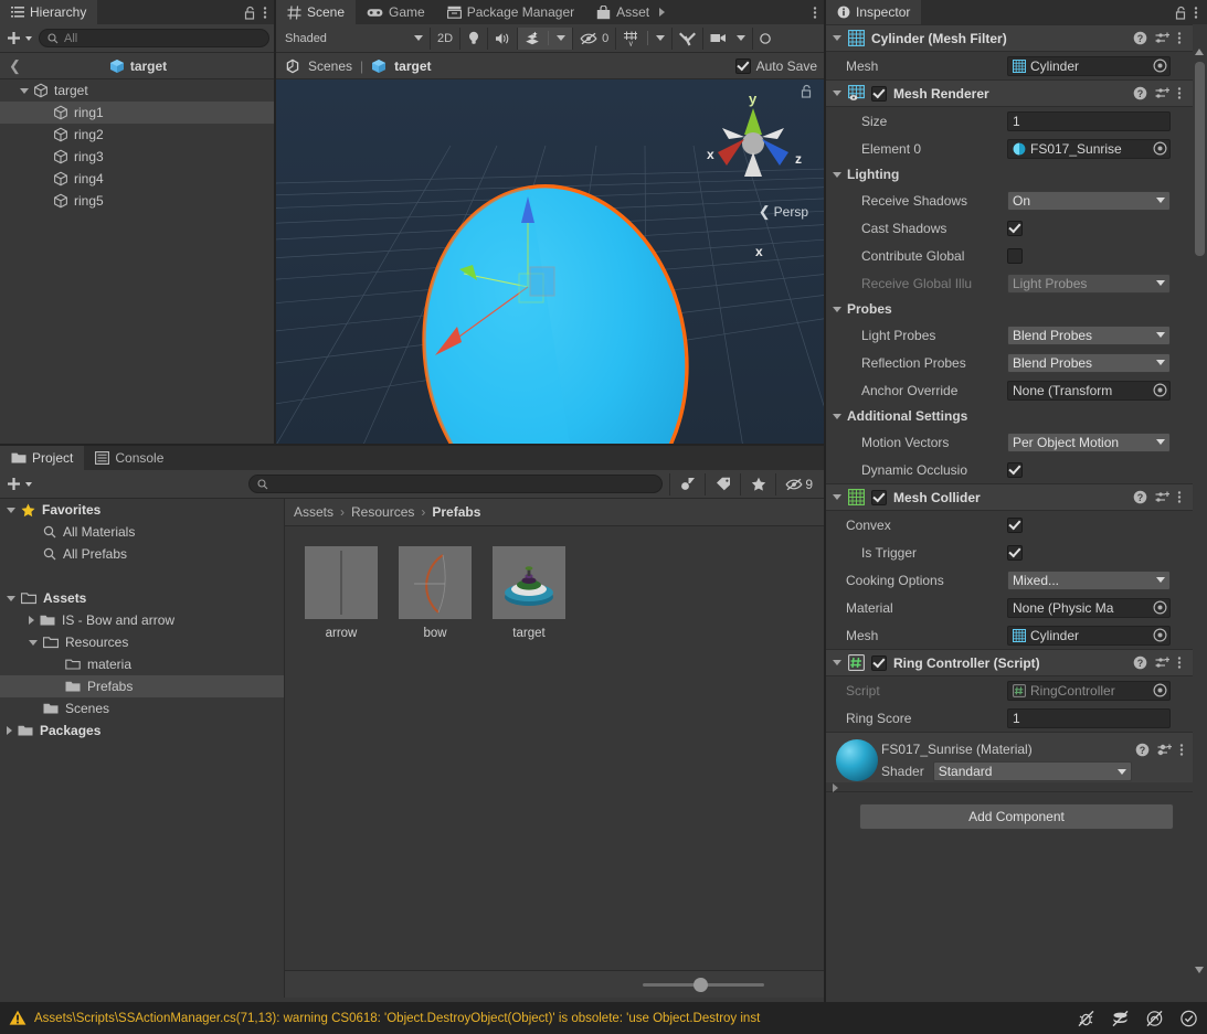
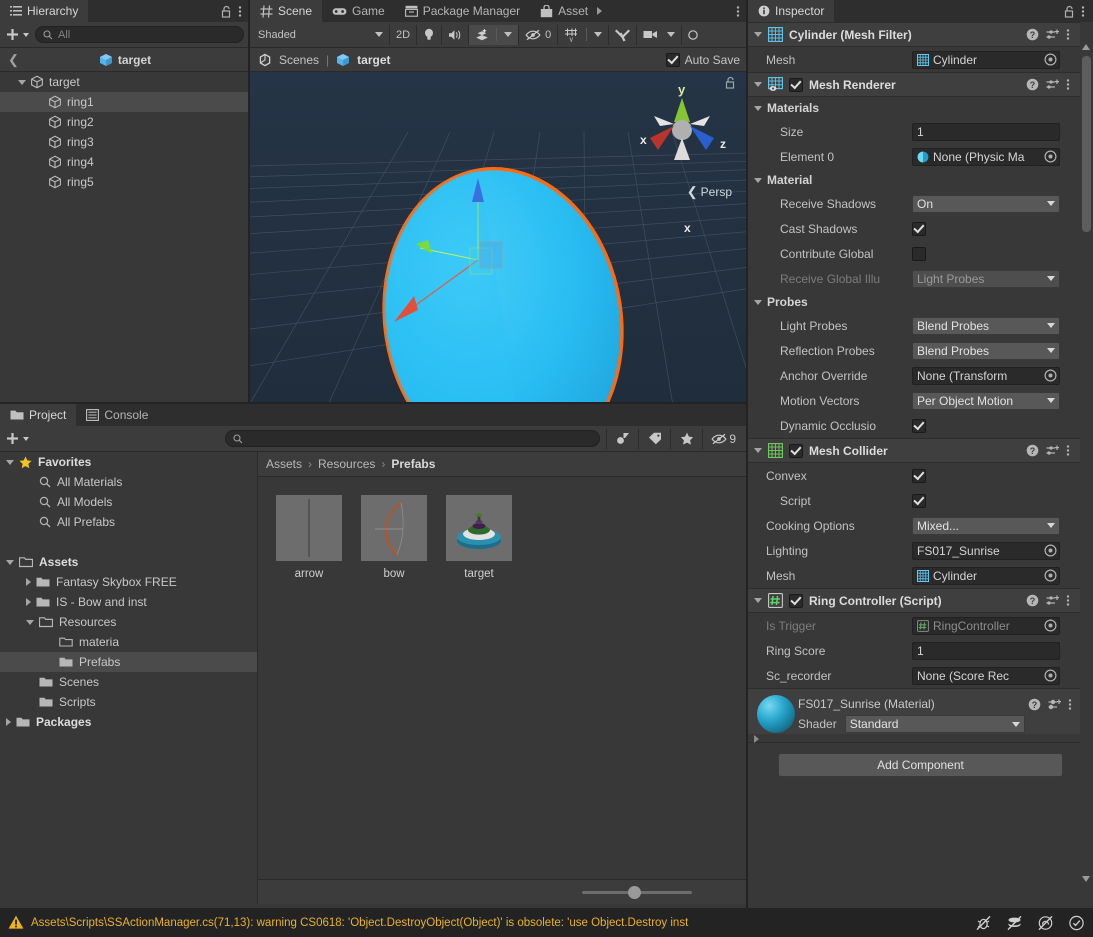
  Hierarchy
  All
  ❮
  target
  target
  ring1
  ring2
  ring3
  ring4
  ring5
  Scene
  Game
  Package Manager
  Asset
  Shaded
  2D
  0
  Scenes
  |
  target
  Auto Save
  x
  y
  x
  z
  ❮
  Persp
  Project
  Console
  9
  Favorites
  All Materials
+ All Models
  All Prefabs
  Assets
+ Fantasy Skybox FREE
- IS - Bow and arrow
+ IS - Bow and inst
  Resources
  materia
  Prefabs
  Scenes
+ Scripts
  Packages
  Assets
  ›
  Resources
  ›
  Prefabs
  arrow
  bow
  target
  Inspector
  Cylinder (Mesh Filter)
  ?
  Mesh
  Cylinder
  Mesh Renderer
  ?
+ Materials
  Size
  1
  Element 0
- FS017_Sunrise
+ None (Physic Ma
- Lighting
+ Material
  Receive Shadows
  On
  Cast Shadows
  Contribute Global
  Receive Global Illu
  Light Probes
  Probes
  Light Probes
  Blend Probes
  Reflection Probes
  Blend Probes
  Anchor Override
  None (Transform
- Additional Settings
  Motion Vectors
  Per Object Motion
  Dynamic Occlusio
  Mesh Collider
  ?
  Convex
- Is Trigger
+ Script
  Cooking Options
  Mixed...
- Material
+ Lighting
- None (Physic Ma
+ FS017_Sunrise
  Mesh
  Cylinder
  Ring Controller (Script)
  ?
- Script
+ Is Trigger
  RingController
  Ring Score
  1
+ Sc_recorder
+ None (Score Rec
  FS017_Sunrise (Material)
  ?
  Shader
  Standard
  Add Component
  Assets\Scripts\SSActionManager.cs(71,13): warning CS0618: 'Object.DestroyObject(Object)' is obsolete: 'use Object.Destroy inst
